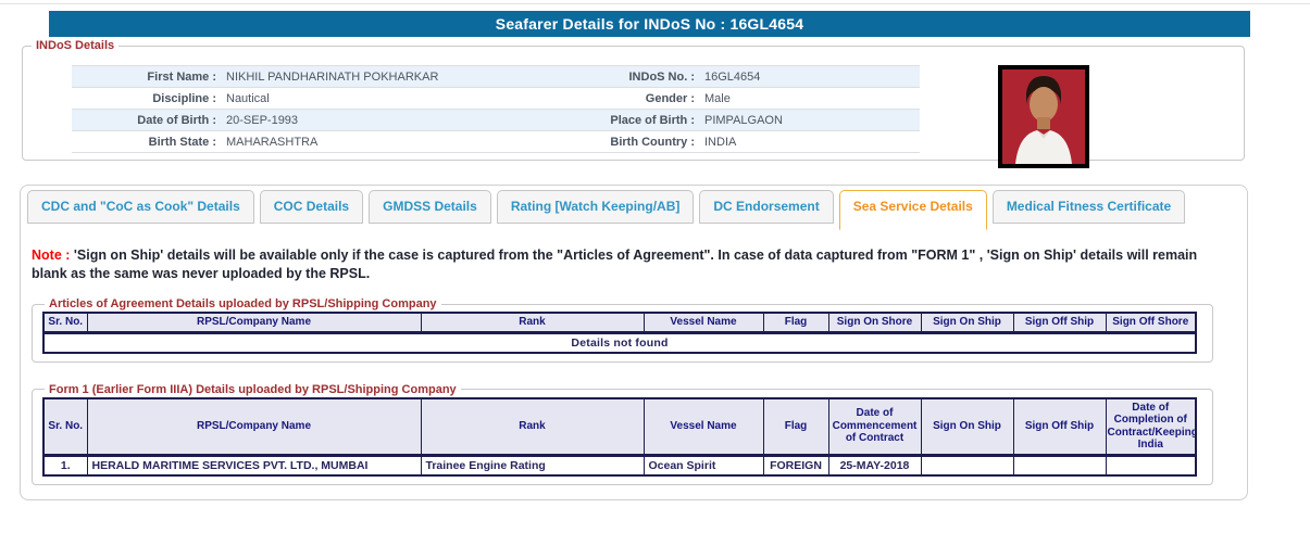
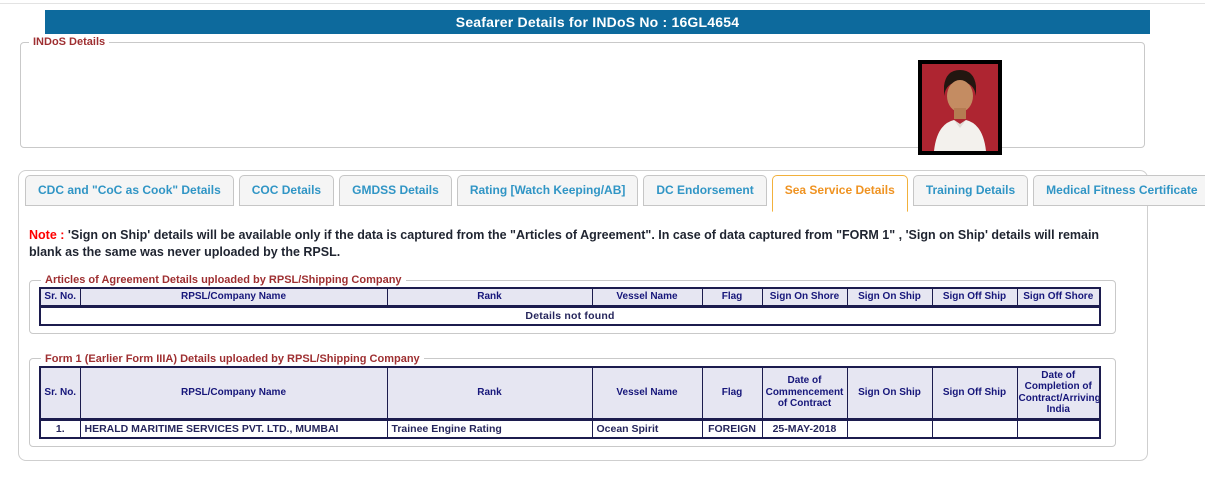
  Seafarer Details for INDoS No : 16GL4654
  INDoS Details
- First Name :	NIKHIL PANDHARINATH POKHARKAR	INDoS No. :	16GL4654
- Discipline :	Nautical	Gender :	Male
- Date of Birth :	20-SEP-1993	Place of Birth :	PIMPALGAON
- Birth State :	MAHARASHTRA	Birth Country :	INDIA
  CDC and "CoC as Cook" Details
  COC Details
  GMDSS Details
  Rating [Watch Keeping/AB]
  DC Endorsement
  Sea Service Details
+ Training Details
  Medical Fitness Certificate
- Note : 'Sign on Ship' details will be available only if the case is captured from the "Articles of Agreement". In case of data captured from "FORM 1" , 'Sign on Ship' details will remain blank as the same was never uploaded by the RPSL.
+ Note : 'Sign on Ship' details will be available only if the data is captured from the "Articles of Agreement". In case of data captured from "FORM 1" , 'Sign on Ship' details will remain blank as the same was never uploaded by the RPSL.
  Articles of Agreement Details uploaded by RPSL/Shipping Company
  Sr. No.	RPSL/Company Name	Rank	Vessel Name	Flag	Sign On Shore	Sign On Ship	Sign Off Ship	Sign Off Shore
  Details not found
  Form 1 (Earlier Form IIIA) Details uploaded by RPSL/Shipping Company
- Sr. No.	RPSL/Company Name	Rank	Vessel Name	Flag	Date of Commencement of Contract	Sign On Ship	Sign Off Ship	Date of Completion of Contract/Keeping India
+ Sr. No.	RPSL/Company Name	Rank	Vessel Name	Flag	Date of Commencement of Contract	Sign On Ship	Sign Off Ship	Date of Completion of Contract/Arriving India
  1.	HERALD MARITIME SERVICES PVT. LTD., MUMBAI	Trainee Engine Rating	Ocean Spirit	FOREIGN	25-MAY-2018
